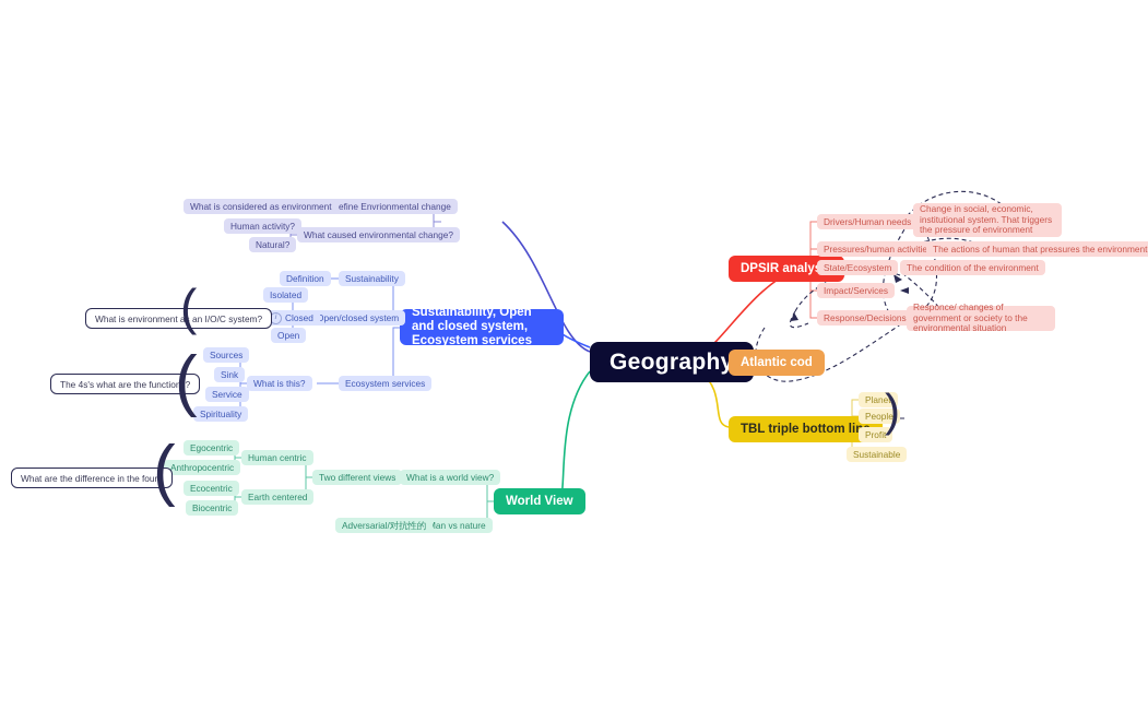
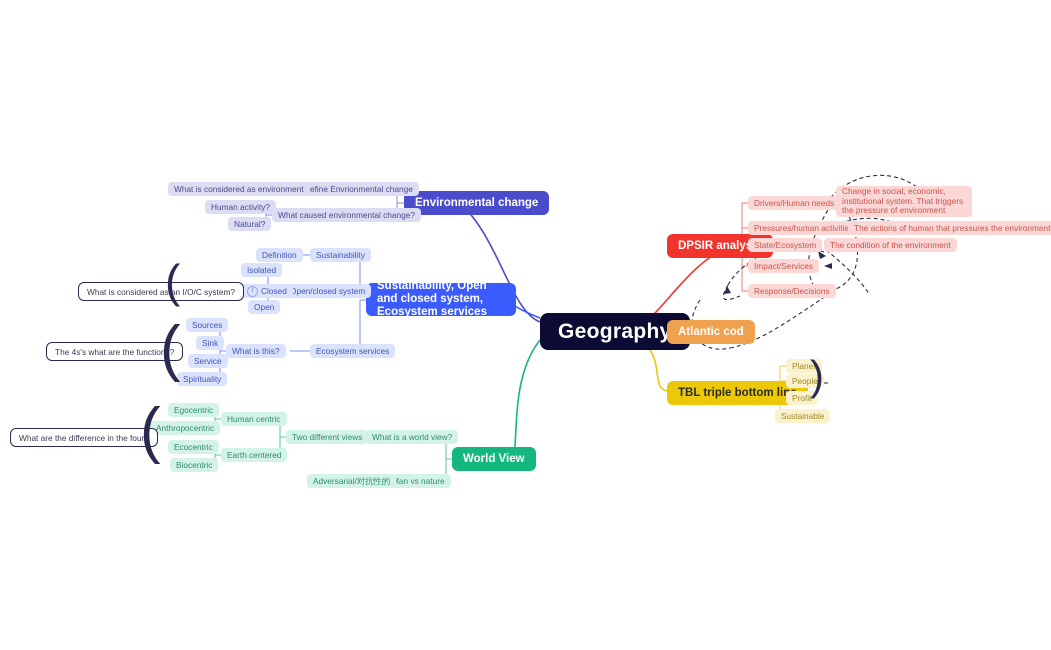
  Geography
+ Environmental change
  efine Envrionmental change
  What is considered as environment
  What caused environmental change?
  Human activity?
  Natural?
  Sustainability, Open and closed system, Ecosystem services
  Sustainability
  Definition
  Open/closed system
  Isolated
  Closed
  Open
- What is environment as an I/O/C system?
+ What is considered as an I/O/C system?
  Ecosystem services
  What is this?
  Sources
  Sink
  Service
  Spirituality
  The 4s's what are the functions?
  (
  (
  World View
  What is a world view?
  Two different views
  Human centric
  Earth centered
  Egocentric
  Anthropocentric
  Ecocentric
  Biocentric
  What are the difference in the four?
  an vs nature
  Adversarial/对抗性的
  (
  DPSIR analy
  Drivers/Human needs
  Pressures/human activitie
  State/Ecosystem
  Impact/Services
  Response/Decisions
  Change in social, economic, institutional system. That triggers the pressure of environment
  The actions of human that pressures the environment
  The condition of the environment
- Responce/ changes of government or society to the environmental situation
  Atlantic cod
  TBL triple bottom li
  Planet
  People
  Profit
  Sustainable
  )
